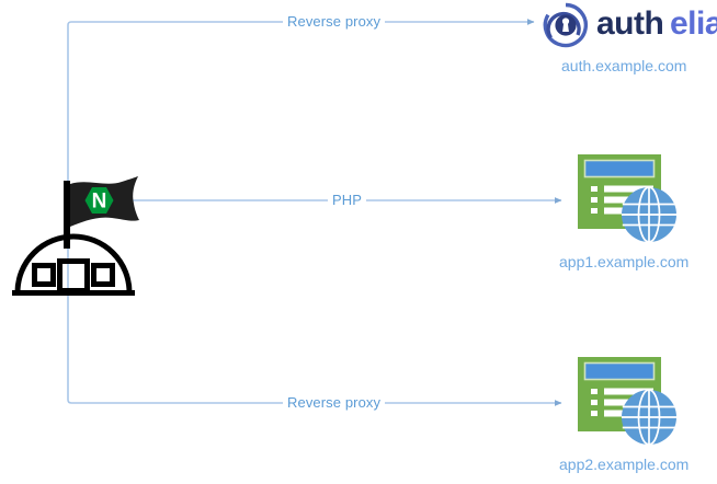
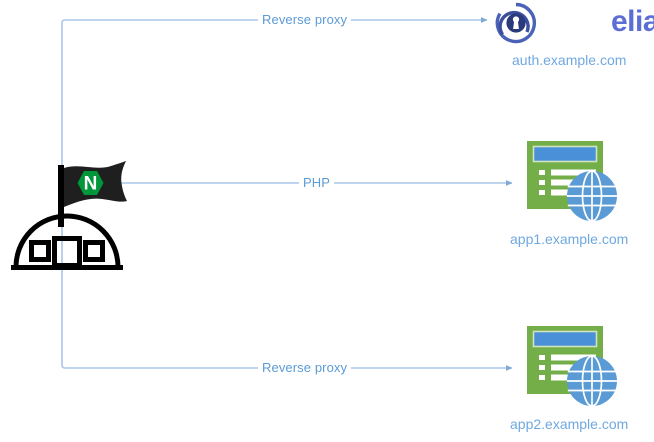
  Reverse proxy
  PHP
  Reverse proxy
  N
- auth
  elia
  auth.example.com
  app1.example.com
  app2.example.com
